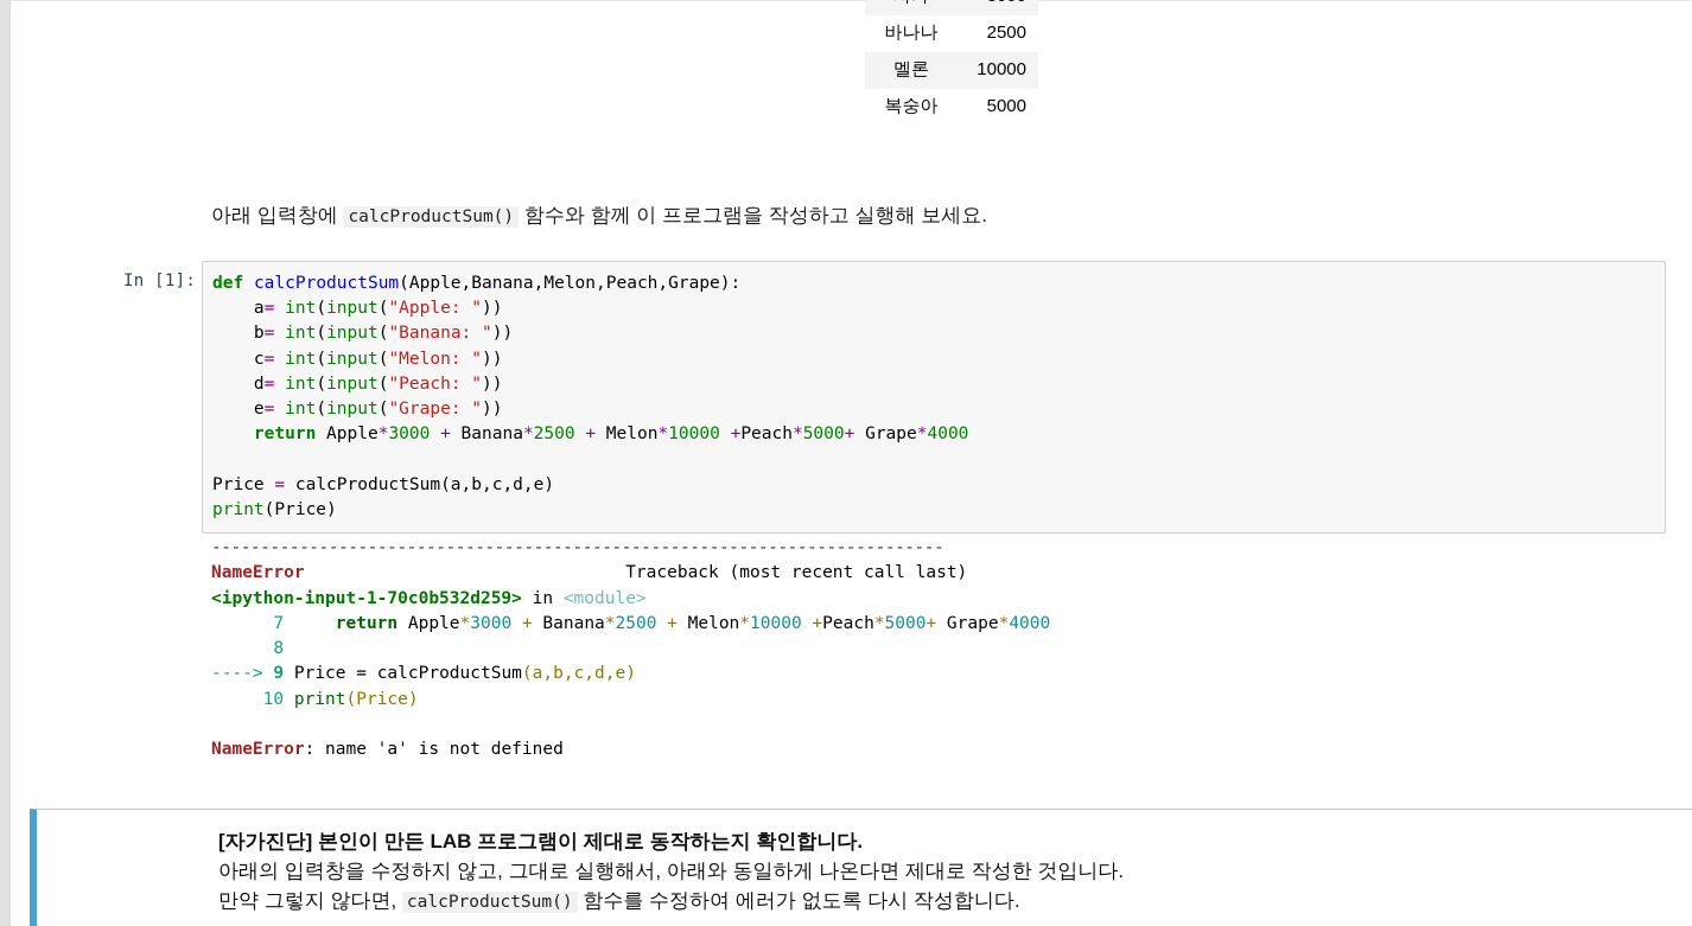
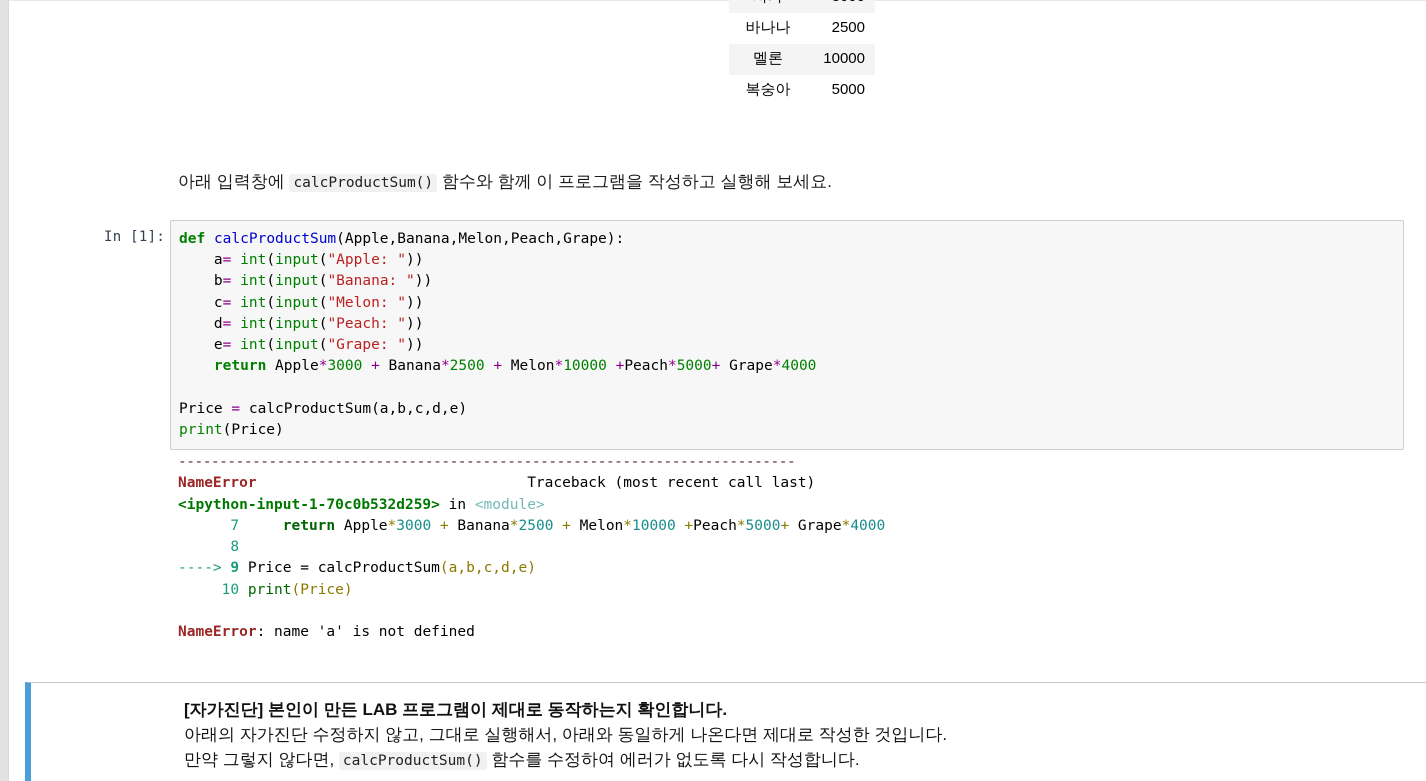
  바나나	2500
  멜론	10000
  복숭아	5000
  아래 입력창에 calcProductSum() 함수와 함께 이 프로그램을 작성하고 실행해 보세요.
  In [1]:
  def calcProductSum(Apple,Banana,Melon,Peach,Grape):
  a= int(input("Apple: "))
  b= int(input("Banana: "))
  c= int(input("Melon: "))
  d= int(input("Peach: "))
  e= int(input("Grape: "))
  return Apple*3000 + Banana*2500 + Melon*10000 +Peach*5000+ Grape*4000
  Price = calcProductSum(a,b,c,d,e)
  print(Price)
  --------------------------------------------------------------------------- NameError Traceback (most recent call last) <ipython-input-1-70c0b532d259> in <module> 7 return Apple*3000 + Banana*2500 + Melon*10000 +Peach*5000+ Grape*4000 8 ----> 9 Price = calcProductSum(a,b,c,d,e) 10 print(Price) NameError: name 'a' is not defined
  [자가진단] 본인이 만든 LAB 프로그램이 제대로 동작하는지 확인합니다.
- 아래의 입력창을 수정하지 않고, 그대로 실행해서, 아래와 동일하게 나온다면 제대로 작성한 것입니다.
+ 아래의 자가진단 수정하지 않고, 그대로 실행해서, 아래와 동일하게 나온다면 제대로 작성한 것입니다.
  만약 그렇지 않다면, calcProductSum() 함수를 수정하여 에러가 없도록 다시 작성합니다.
